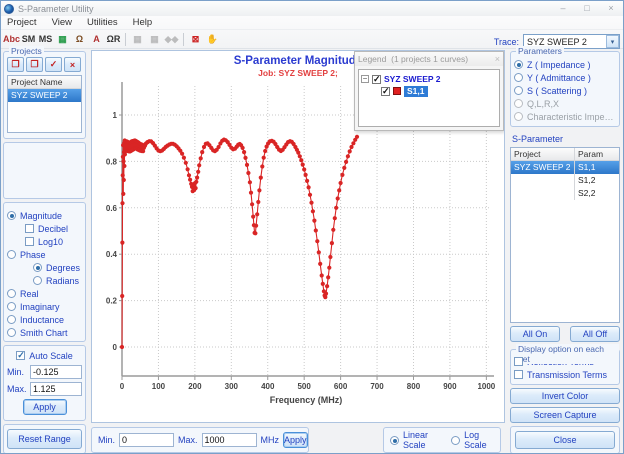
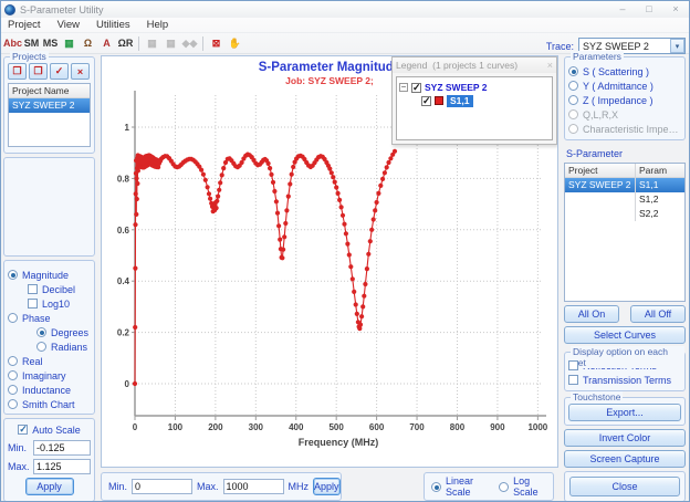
  S-Parameter Utility
  –
  □
  ×
  Project
  View
  Utilities
  Help
  Abc
  SM
  MS
  ▦
  Ω
  A
  ΩR
  ▦
  ▦
  ◆◆
  ⊠
  ✋
  Trace:
  SYZ SWEEP 2
  Projects
  ❒
  ❐
  ✓
  ×
  Project Name
  SYZ SWEEP 2
  Magnitude
  Decibel
  Log10
  Phase
  Degrees
  Radians
  Real
  Imaginary
  Inductance
  Smith Chart
  Auto Scale
  Min.
  -0.125
  Max.
  1.125
  Apply
- Reset Range
  S-Parameter Magnitud
  Job: SYZ SWEEP 2;
  0
  100
  200
  300
  400
  500
  600
  700
  800
  900
  1000
  0
  0.2
  0.4
  0.6
  0.8
  1
  Frequency (MHz)
  Legend
  (1 projects 1 curves)
  ×
  −
  SYZ SWEEP 2
  S1,1
  Min.
  0
  Max.
  1000
  MHz
  Apply
  Linear Scale
  Log Scale
  Parameters
- Z ( Impedance )
+ S ( Scattering )
  Y ( Admittance )
- S ( Scattering )
+ Z ( Impedance )
  Q,L,R,X
  Characteristic Impeda
  S-Parameter
  Project
  Param
  SYZ SWEEP 2
  S1,1
  S1,2
  S2,2
  All On
  All Off
+ Select Curves
  Display option on each et
  Transmission Terms
+ Touchstone
+ Export...
  Invert Color
  Screen Capture
  Close
